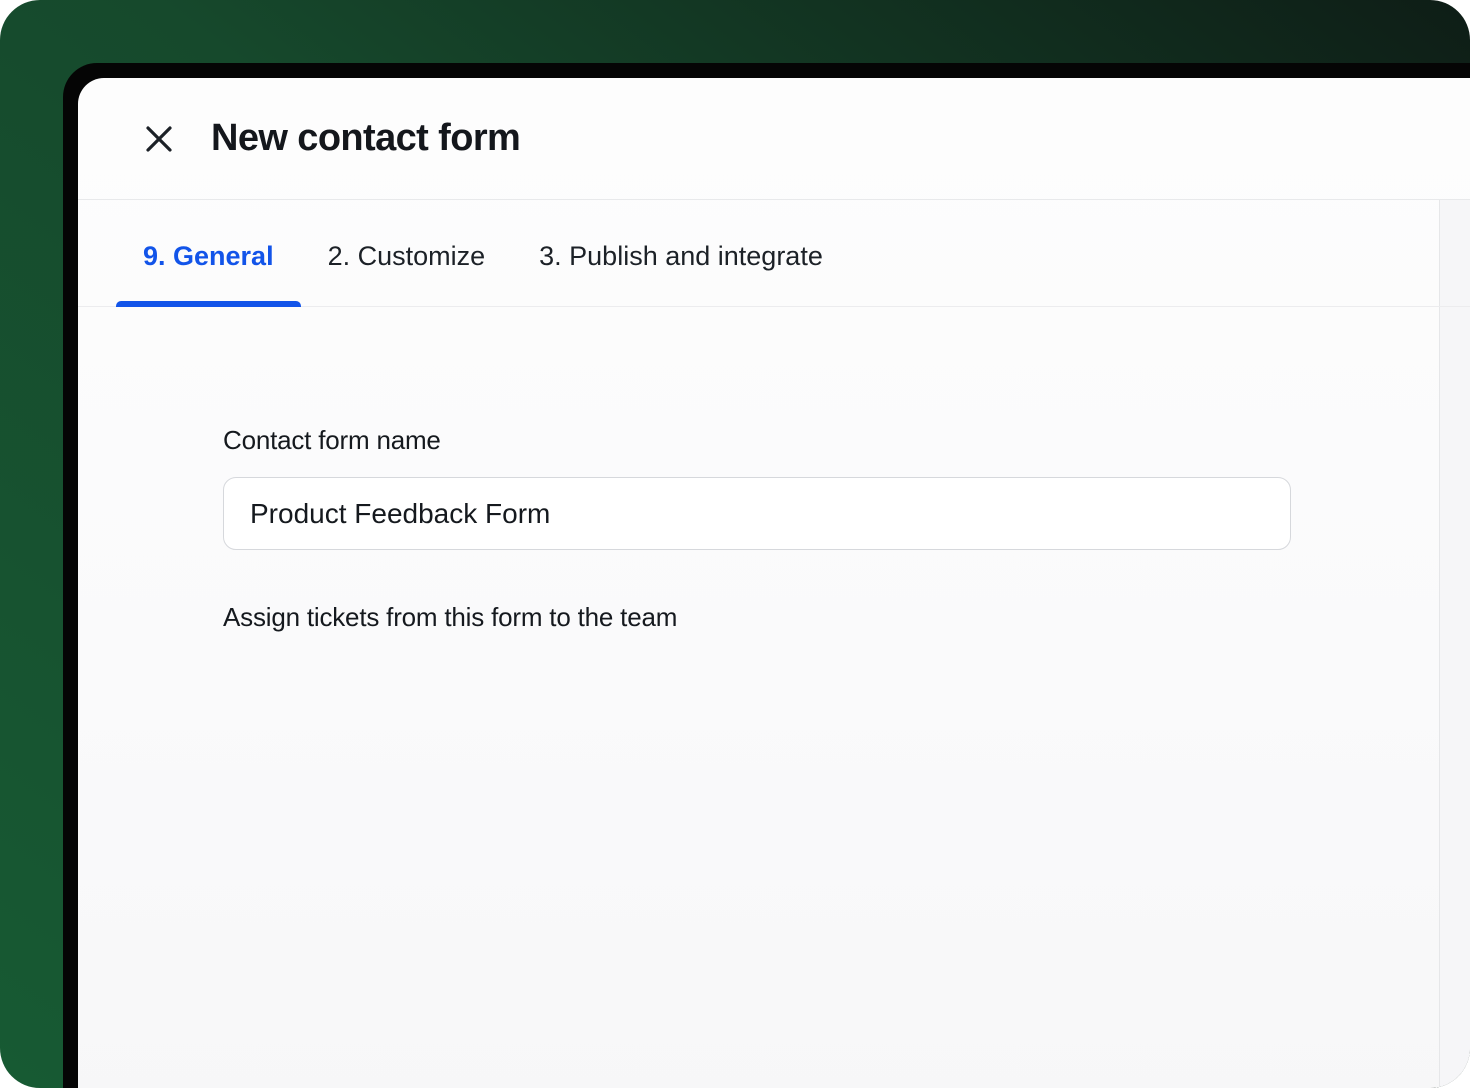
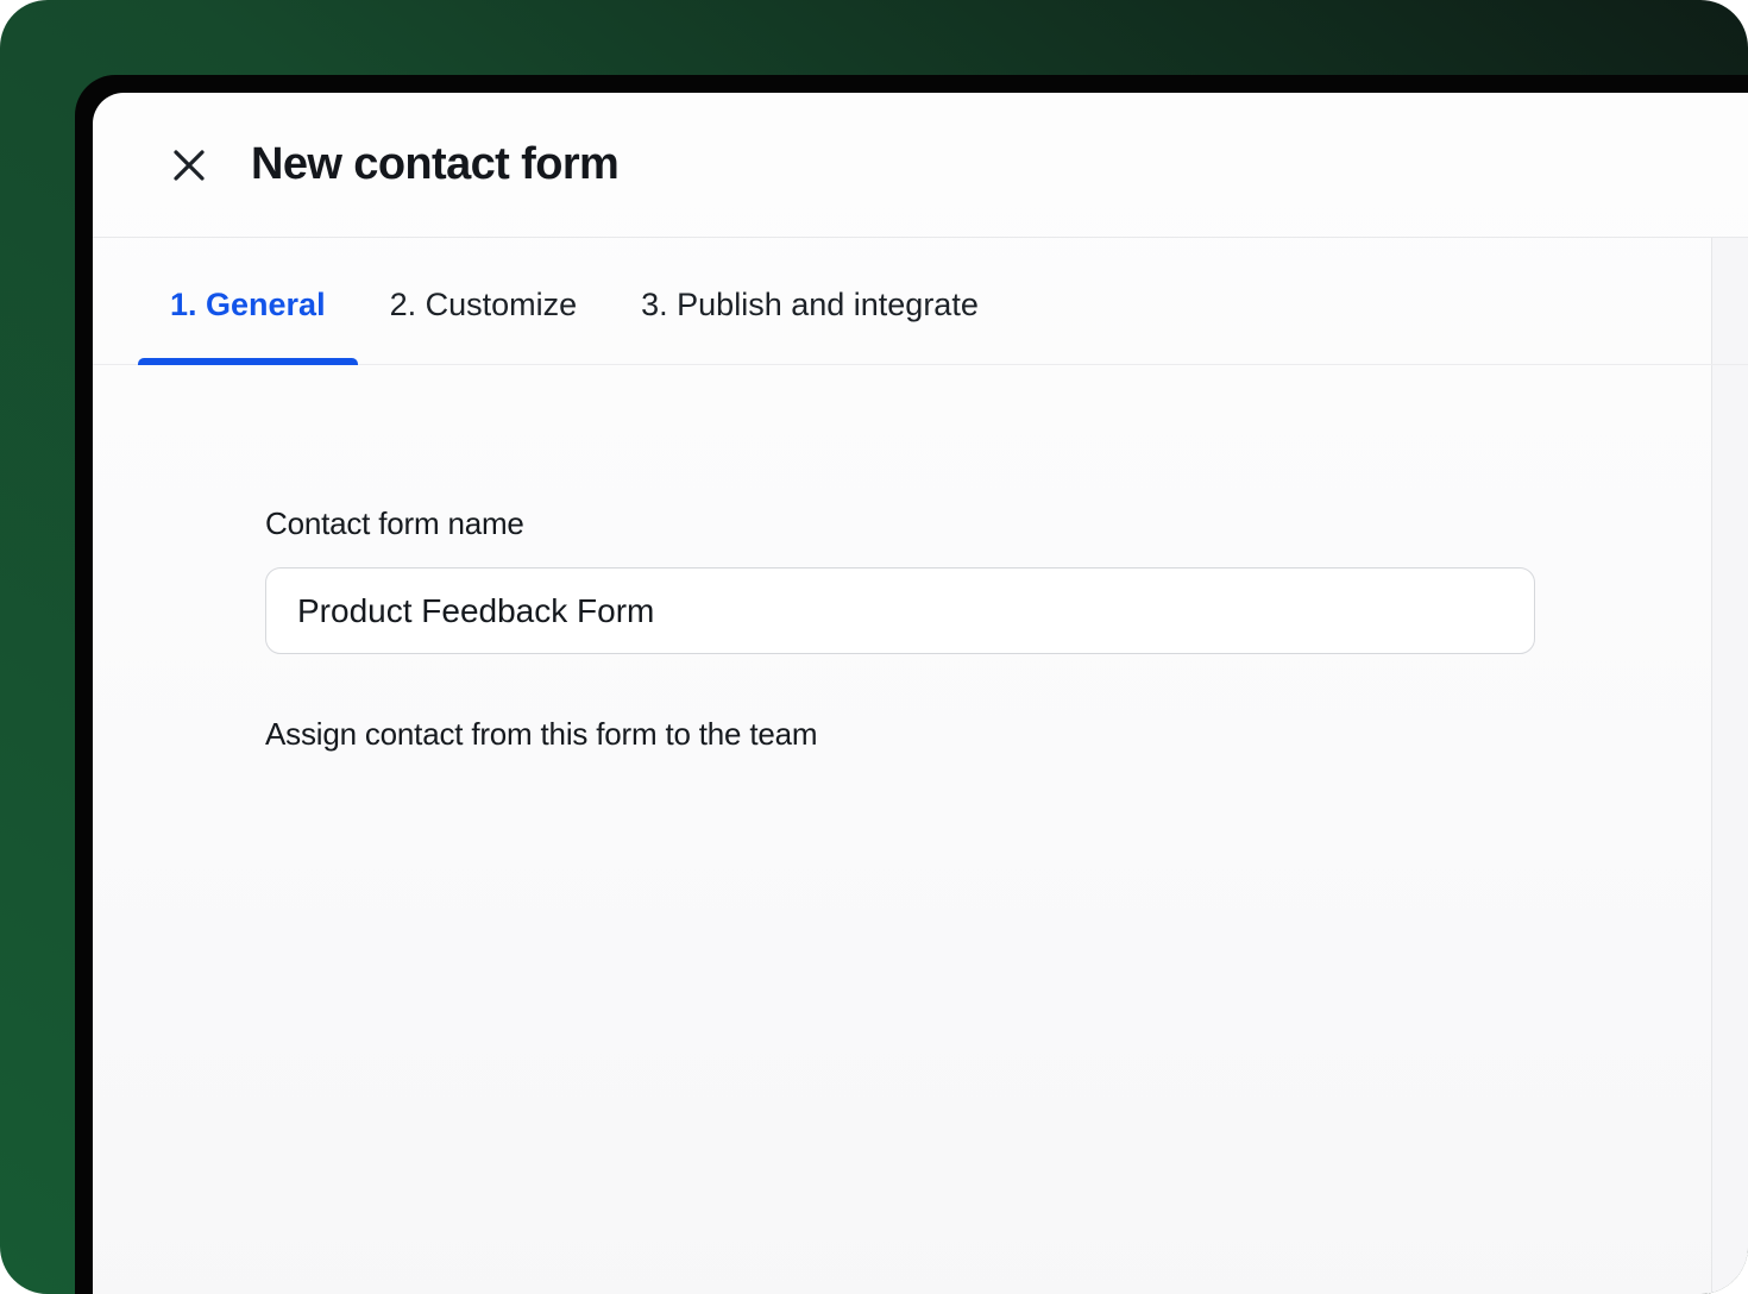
  New contact form
- 9. General
+ 1. General
  2. Customize
  3. Publish and integrate
  Contact form name
  Product Feedback Form
- Assign tickets from this form to the team
+ Assign contact from this form to the team
